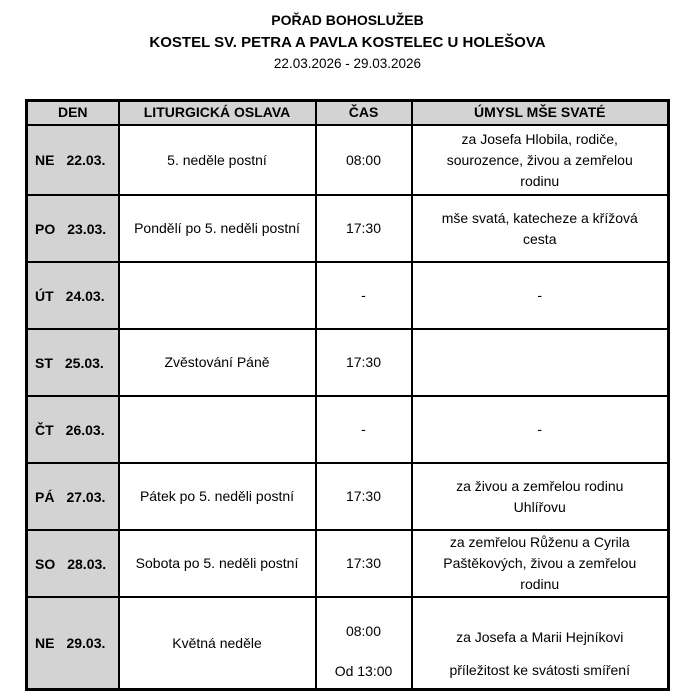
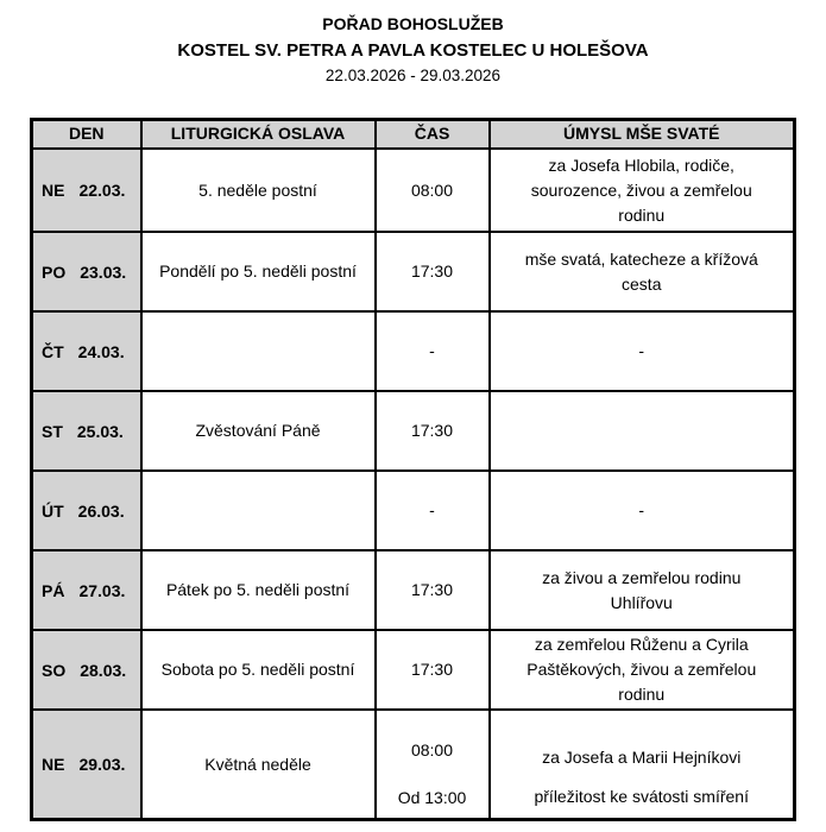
  POŘAD BOHOSLUŽEB
  KOSTEL SV. PETRA A PAVLA KOSTELEC U HOLEŠOVA
  22.03.2026 - 29.03.2026
  DEN	LITURGICKÁ OSLAVA	ČAS	ÚMYSL MŠE SVATÉ
  NE 22.03.	5. neděle postní	08:00	za Josefa Hlobila, rodiče, sourozence, živou a zemřelou rodinu
  PO 23.03.	Pondělí po 5. neděli postní	17:30	mše svatá, katecheze a křížová cesta
- ÚT 24.03.		-	-
+ ČT 24.03.		-	-
  ST 25.03.	Zvěstování Páně	17:30
- ČT 26.03.		-	-
+ ÚT 26.03.		-	-
  PÁ 27.03.	Pátek po 5. neděli postní	17:30	za živou a zemřelou rodinu Uhlířovu
  SO 28.03.	Sobota po 5. neděli postní	17:30	za zemřelou Růženu a Cyrila Paštěkových, živou a zemřelou rodinu
  NE 29.03.	Květná neděle	08:00 Od 13:00	za Josefa a Marii Hejníkovi příležitost ke svátosti smíření
